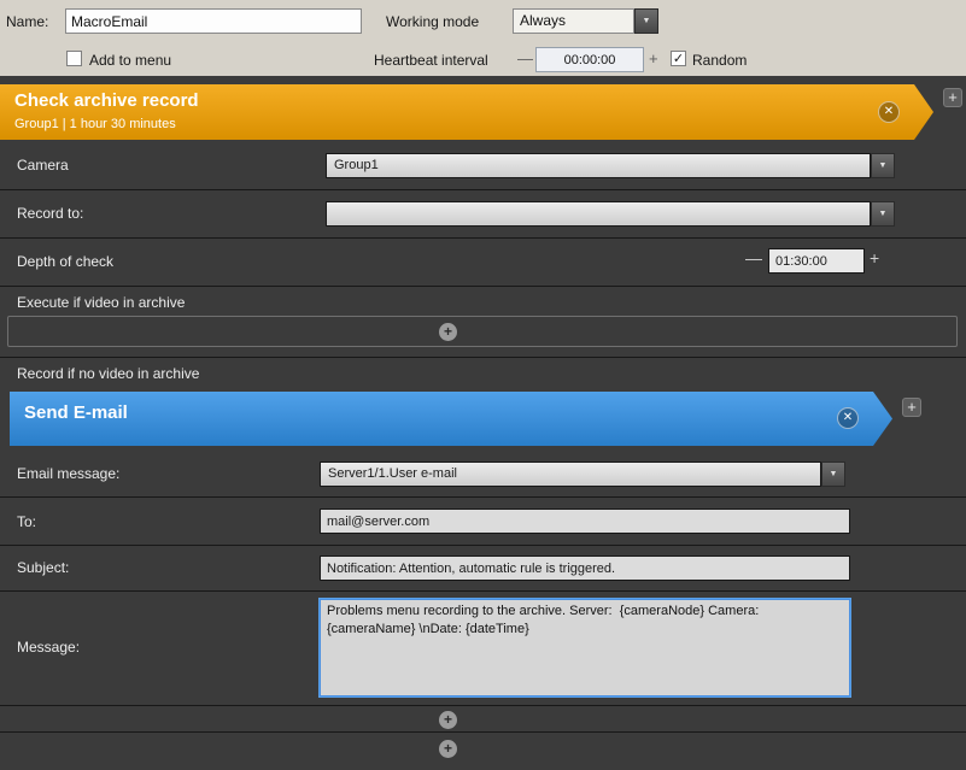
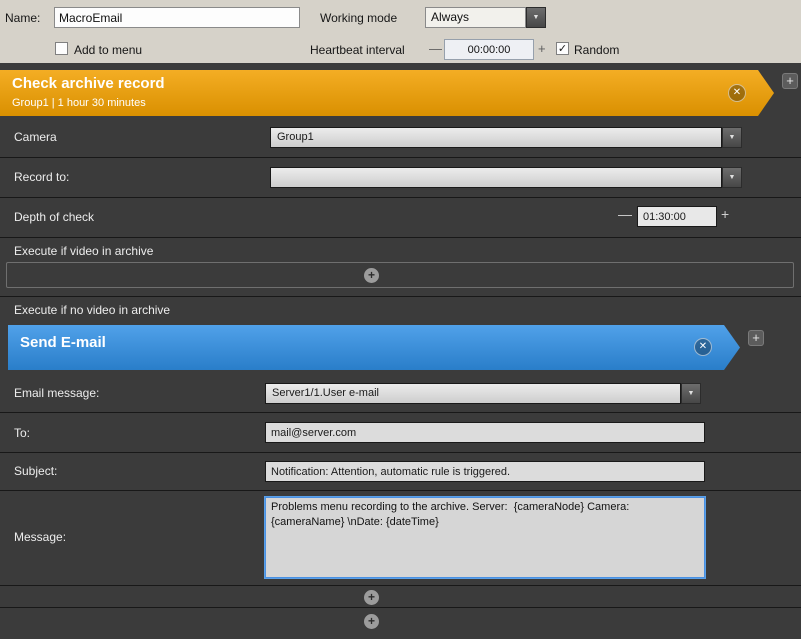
  Name:
  MacroEmail
  Working mode
  Always
  Add to menu
  Heartbeat interval
  —
  00:00:00
  +
  ✓
  Random
  Check archive record
  Group1 | 1 hour 30 minutes
  ✕
  +
  Camera
  Group1
  Record to:
  Depth of check
  —
  01:30:00
  +
  Execute if video in archive
  +
- Record if no video in archive
+ Execute if no video in archive
  Send E-mail
  ✕
  +
  Email message:
  Server1/1.User e-mail
  To:
  mail@server.com
  Subject:
  Notification: Attention, automatic rule is triggered.
  Message:
  Problems menu recording to the archive. Server: {cameraNode} Camera: {cameraName} \nDate: {dateTime}
  +
  +
